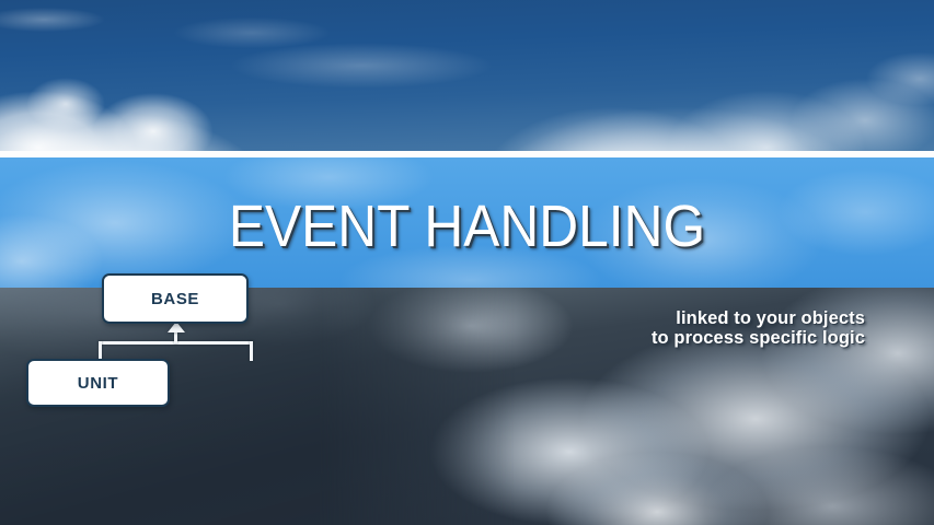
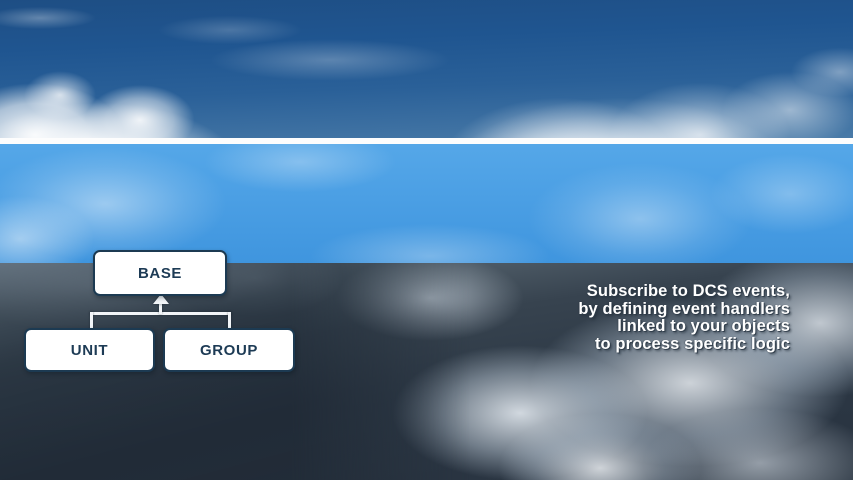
- EVENT HANDLING
  BASE
  UNIT
+ GROUP
+ Subscribe to DCS events,
+ by defining event handlers
  linked to your objects
  to process specific logic
